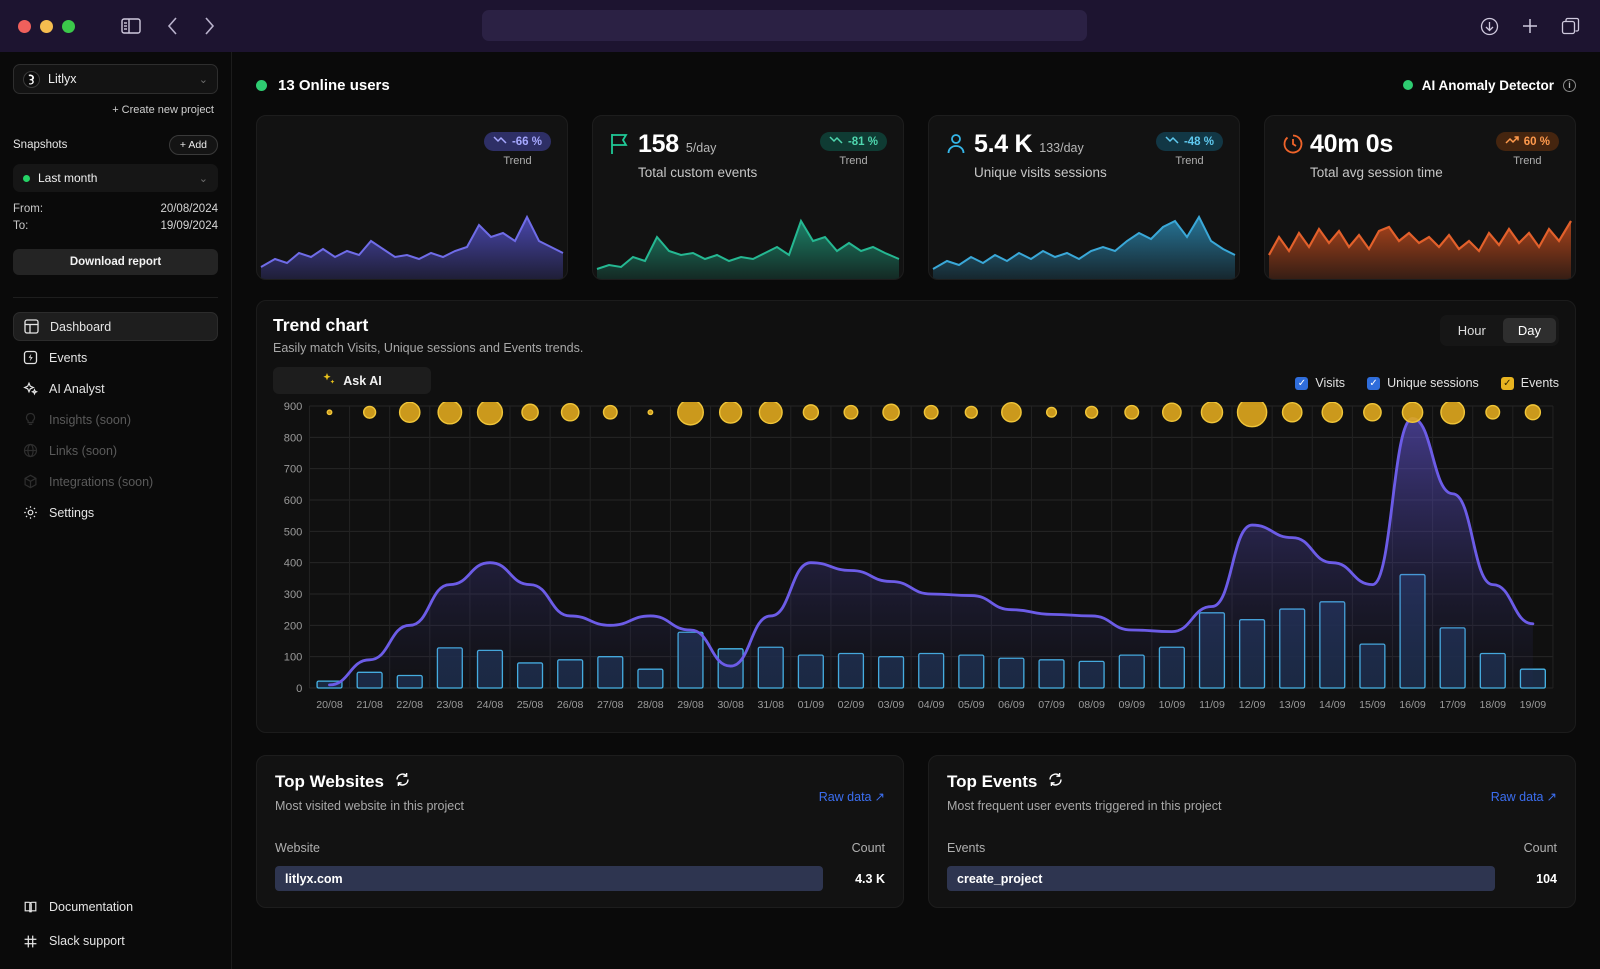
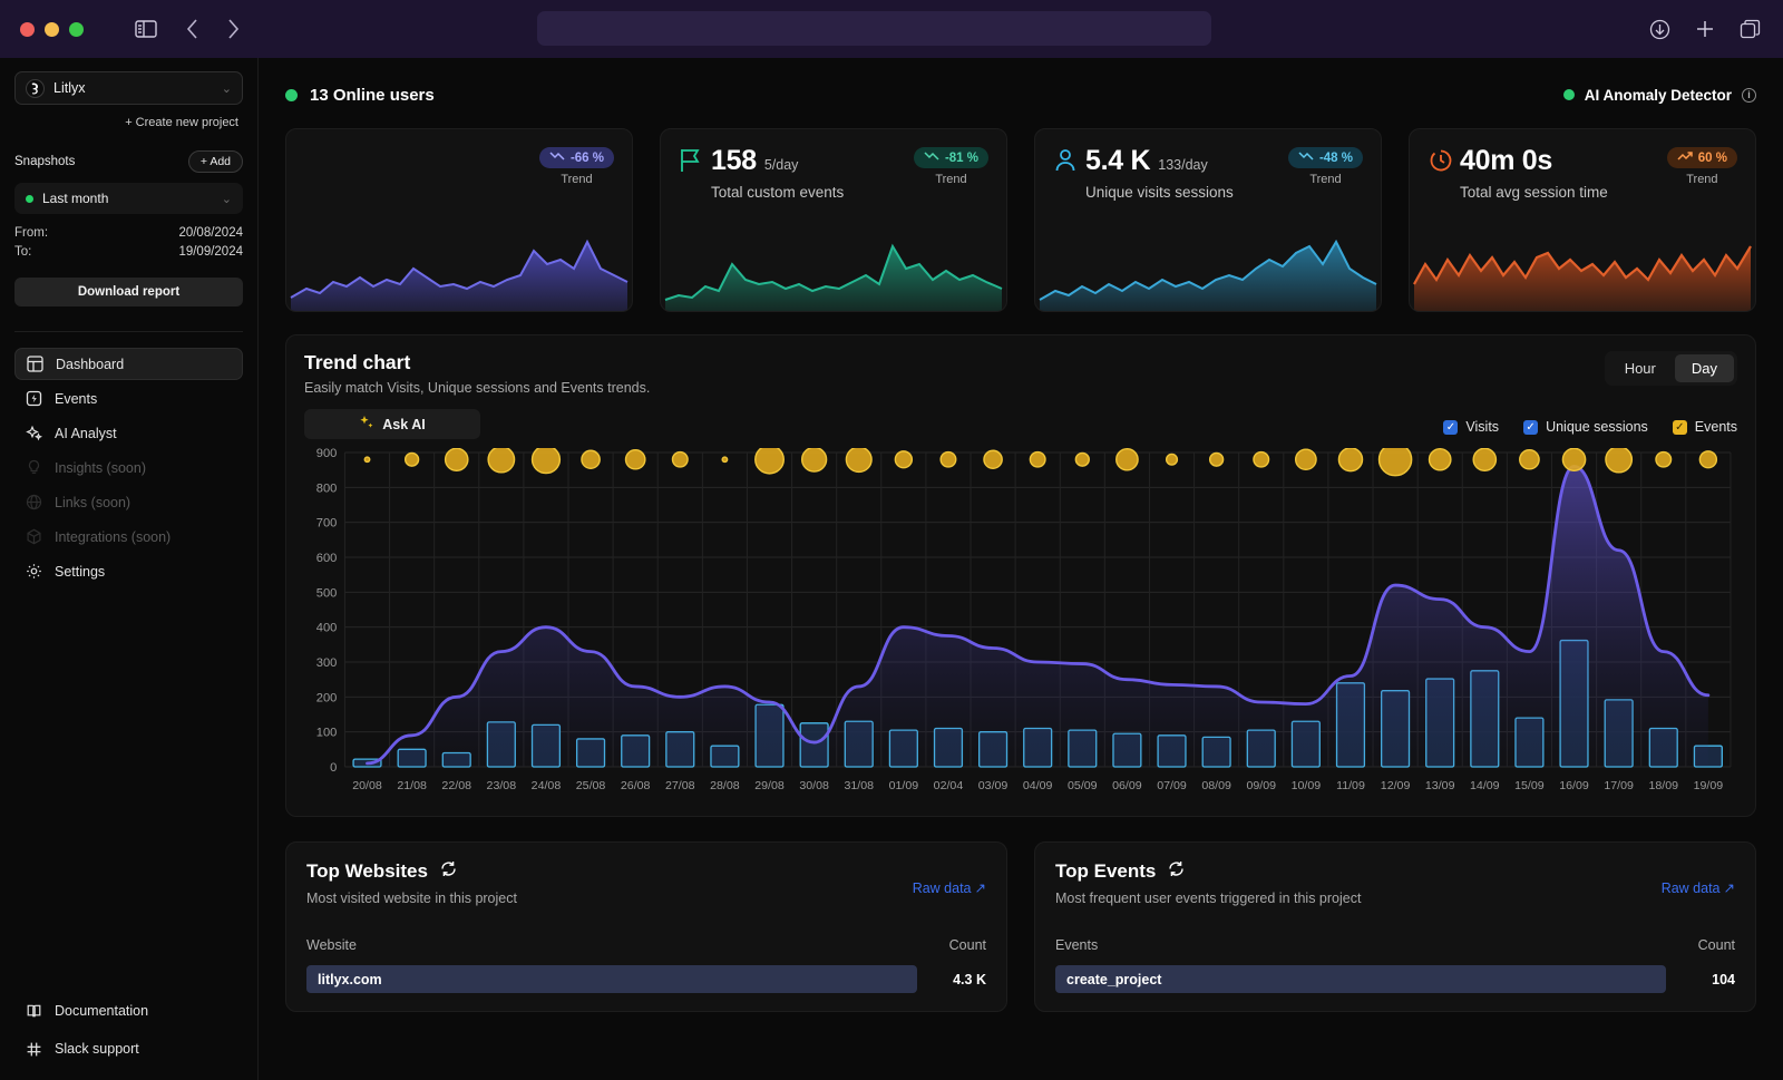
  Litlyx
  ⌄
  + Create new project
  Snapshots
  + Add
  Last month
  ⌄
  From:
  20/08/2024
  To:
  19/09/2024
  Download report
  Dashboard
  Events
  AI Analyst
  Insights (soon)
  Links (soon)
  Integrations (soon)
  Settings
  Documentation
  Slack support
  13 Online users
  AI Anomaly Detector
  i
  -66 %
  Trend
  158
  5/day
  Total custom events
  -81 %
  Trend
  5.4 K
  133/day
  Unique visits sessions
  -48 %
  Trend
  40m 0s
  Total avg session time
  60 %
  Trend
  Trend chart
  Easily match Visits, Unique sessions and Events trends.
  Hour
  Day
  Ask AI
  ✓
  Visits
  ✓
  Unique sessions
  ✓
  Events
  0
  100
  200
  300
  400
  500
  600
  700
  800
  900
  20/08
  21/08
  22/08
  23/08
  24/08
  25/08
  26/08
  27/08
  28/08
  29/08
  30/08
  31/08
  01/09
- 02/09
+ 02/04
  03/09
  04/09
  05/09
  06/09
  07/09
  08/09
  09/09
  10/09
  11/09
  12/09
  13/09
  14/09
  15/09
  16/09
  17/09
  18/09
  19/09
  Top Websites
  Most visited website in this project
  Raw data
  ↗
  Website
  Count
  litlyx.com
  4.3 K
  Top Events
  Most frequent user events triggered in this project
  Raw data
  ↗
  Events
  Count
  create_project
  104
